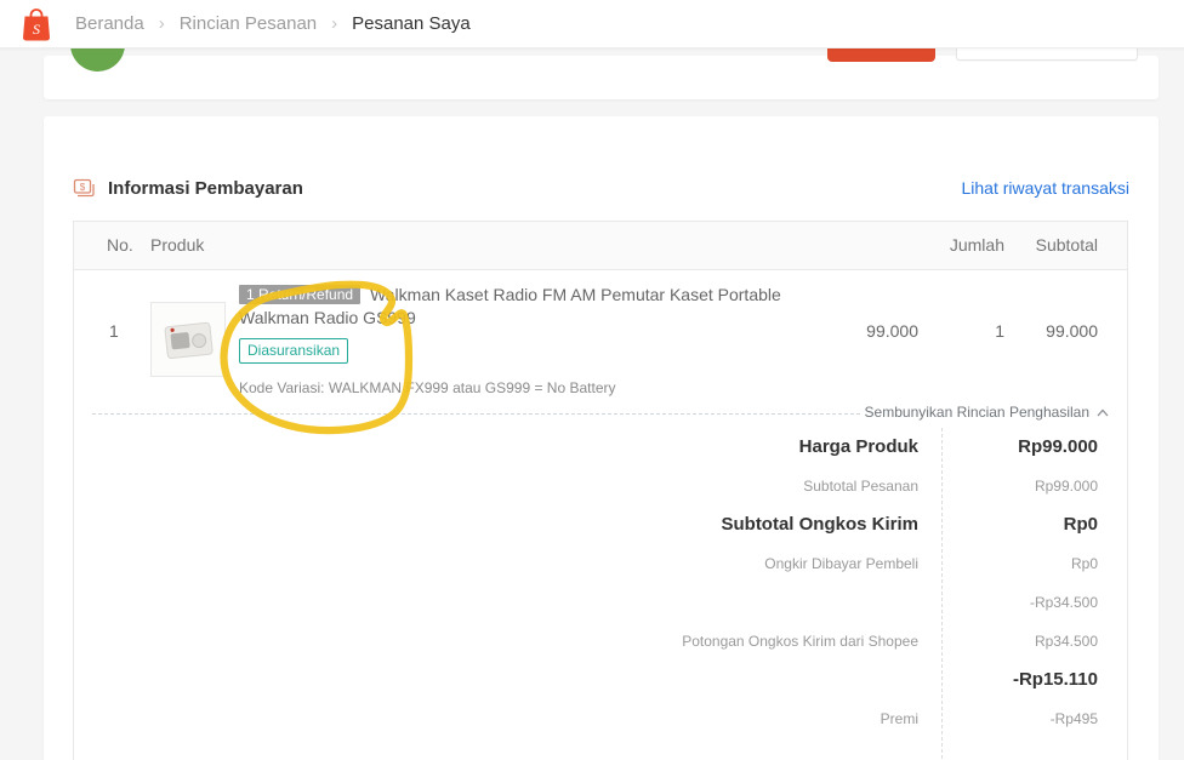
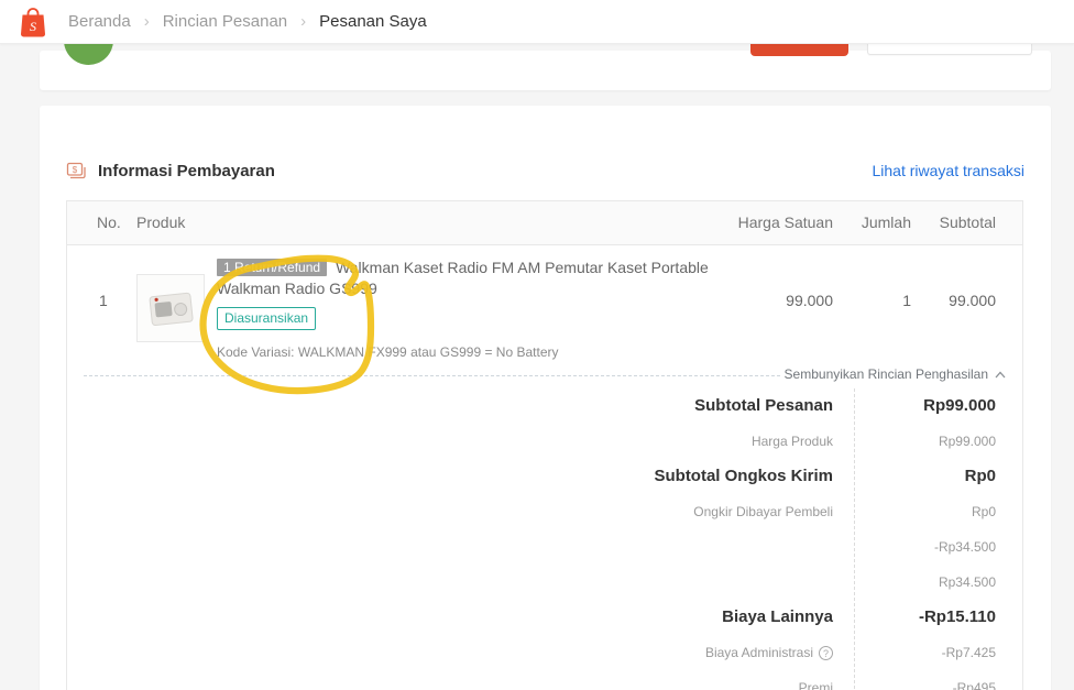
  S
  Beranda
  ›
  Rincian Pesanan
  ›
  Pesanan Saya
  $
  Informasi Pembayaran
  Lihat riwayat transaksi
  No.
  Produk
+ Harga Satuan
  Jumlah
  Subtotal
  1
  1 R/Refund Wlkman Kaset Radio FM AM Pemutar Kaset Portable Walkman Radio G9
  Diasuransikan
  Kode Variasi: WALKMANX999 atau GS999 = No Battery
  99.000
  1
  99.000
  Sembunyikan Rincian Penghasilan
- Harga Produk
+ Subtotal Pesanan
  Rp99.000
- Subtotal Pesanan
+ Harga Produk
  Rp99.000
  Subtotal Ongkos Kirim
  Rp0
  Ongkir Dibayar Pembeli
  Rp0
  -Rp34.500
- Potongan Ongkos Kirim dari Shopee
  Rp34.500
+ Biaya Lainnya
  -Rp15.110
+ Biaya Administrasi
+ ?
+ -Rp7.425
  Premi
  -Rp495
